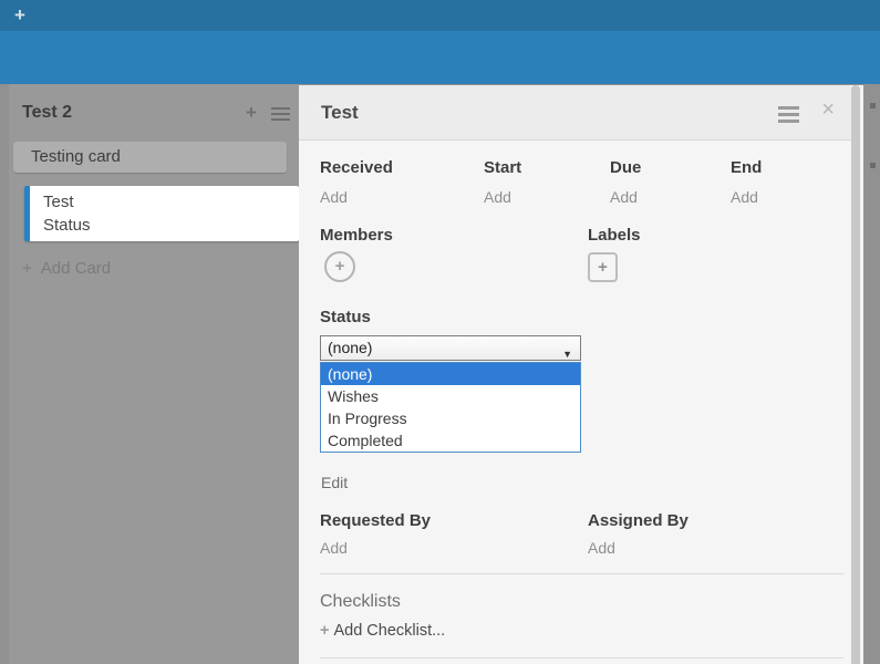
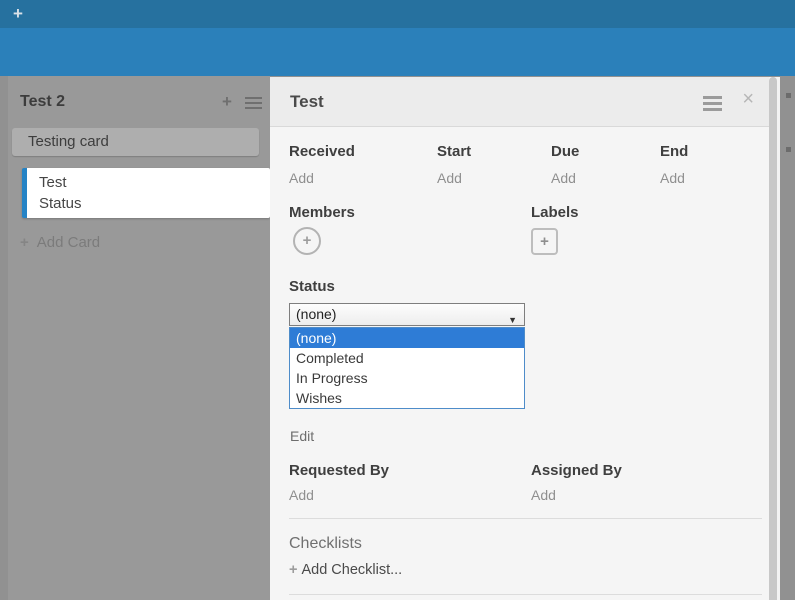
  +
  Test 2
  +
  Testing card
  Test
  Status
  Add Card
  Test
  ×
  Received
  Start
  Due
  End
  Add
  Add
  Add
  Add
  Members
  Labels
  +
  +
  Status
  (none)
  ▼
  (none)
- Wishes
+ Completed
  In Progress
- Completed
+ Wishes
  Edit
  Requested By
  Assigned By
  Add
  Add
  Checklists
  + Add Checklist...
